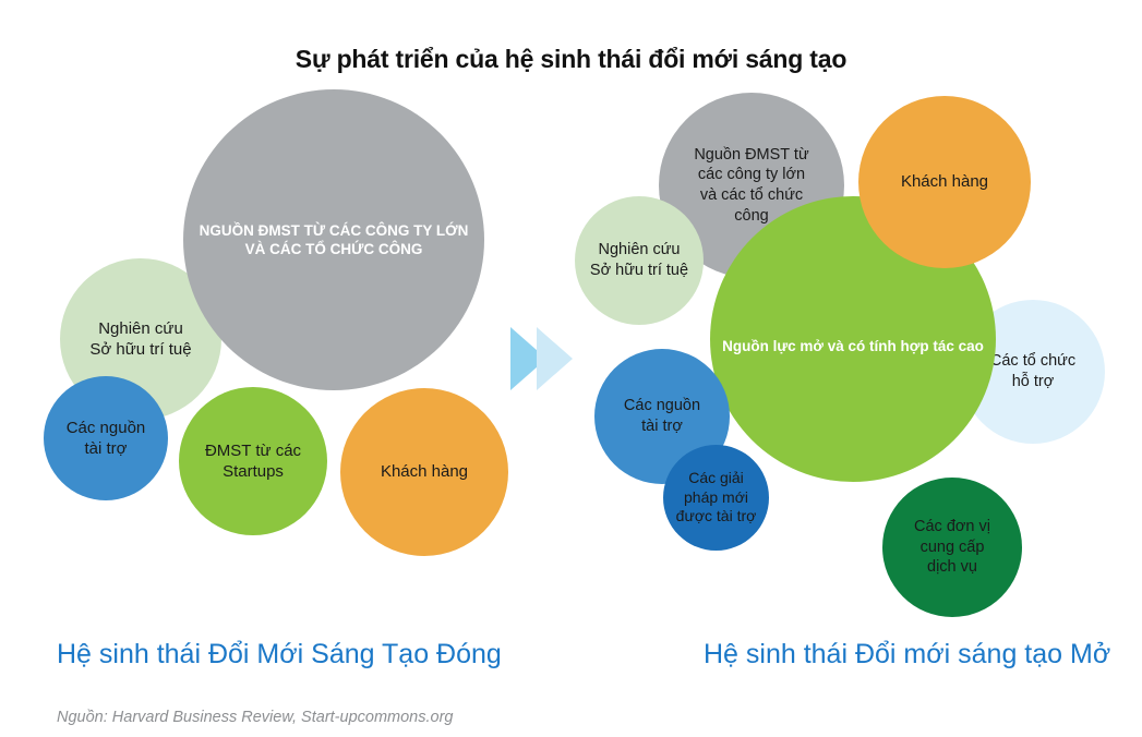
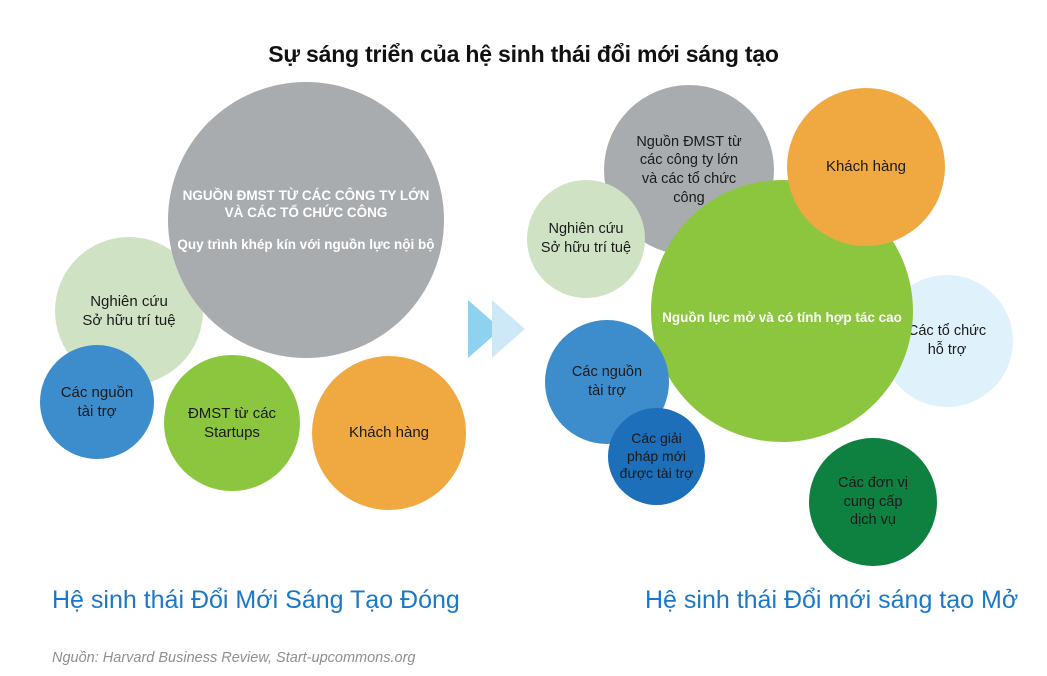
- Sự phát triển của hệ sinh thái đổi mới sáng tạo
+ Sự sáng triển của hệ sinh thái đổi mới sáng tạo
  Nghiên cứu
  Sở hữu trí tuệ
  ĐMST từ các
  Startups
  NGUỒN ĐMST TỪ CÁC CÔNG TY LỚN VÀ CÁC TỔ CHỨC CÔNG
+ Quy trình khép kín với nguồn lực nội bộ
  Các nguồn
  tài trợ
  Khách hàng
  Nguồn ĐMST từ
  các công ty lớn
  và các tổ chức
  công
  Nghiên cứu
  Sở hữu trí tuệ
  Các tổ chức
  hỗ trợ
  Nguồn lực mở và có tính hợp tác cao
  Khách hàng
  Các nguồn
  tài trợ
  Các đơn vị
  cung cấp
  dịch vụ
  Các giải
  pháp mới
  được tài trợ
  Hệ sinh thái Đổi Mới Sáng Tạo Đóng
  Hệ sinh thái Đổi mới sáng tạo Mở
  Nguồn: Harvard Business Review, Start-upcommons.org
